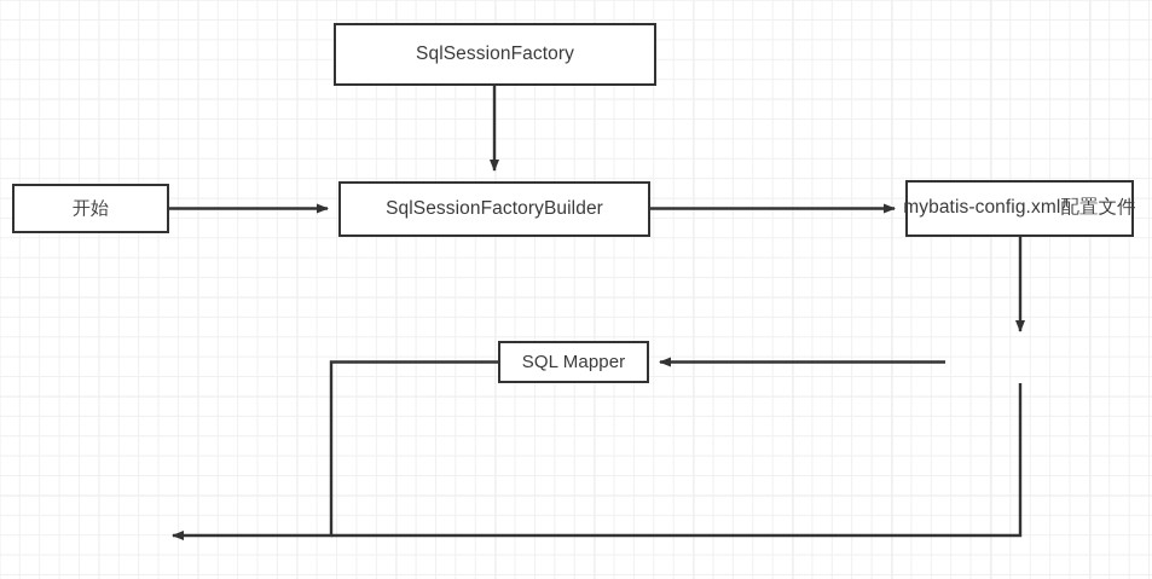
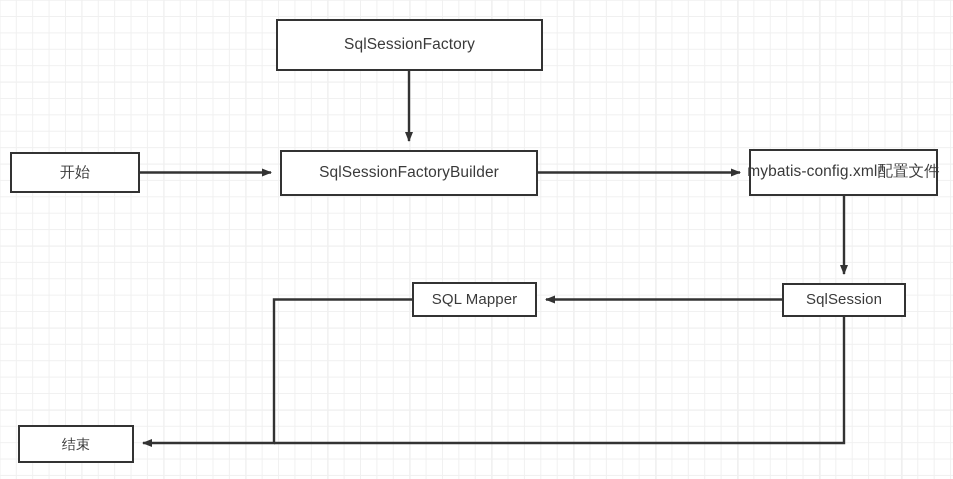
  SqlSessionFactory
  开始
  SqlSessionFactoryBuilder
  mybatis-config.xml配置文件
  SQL Mapper
+ SqlSession
+ 结束
